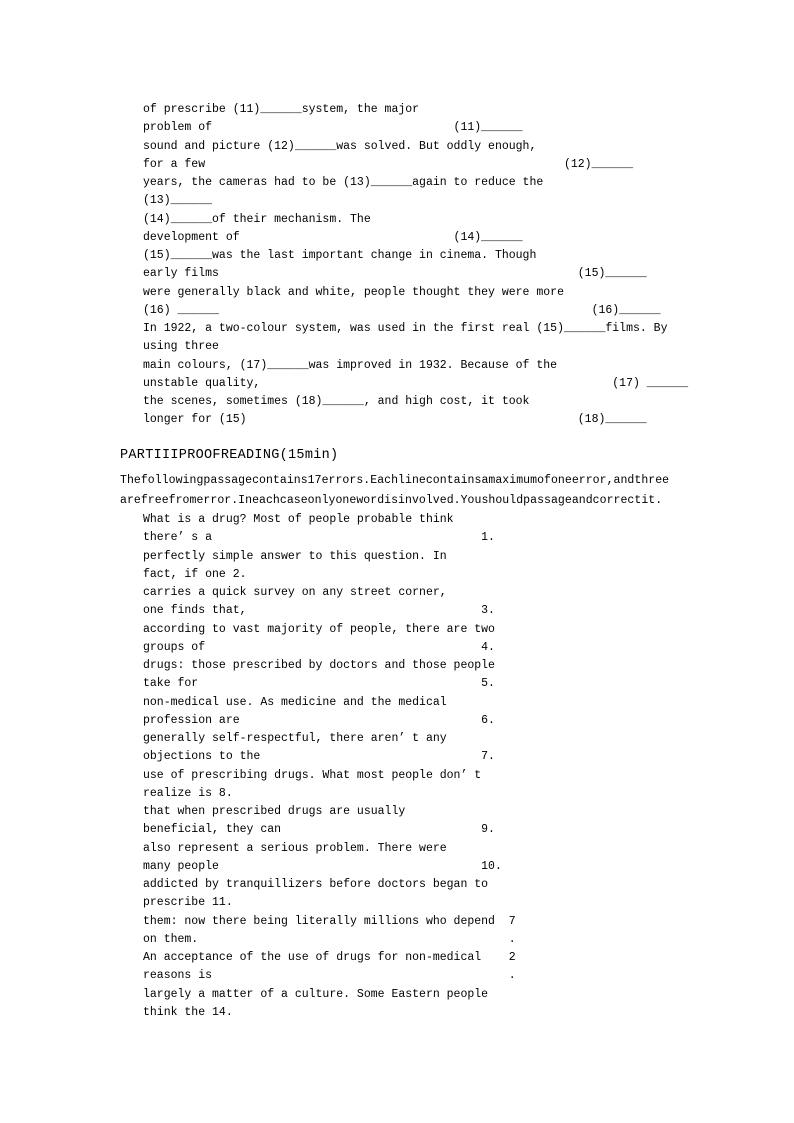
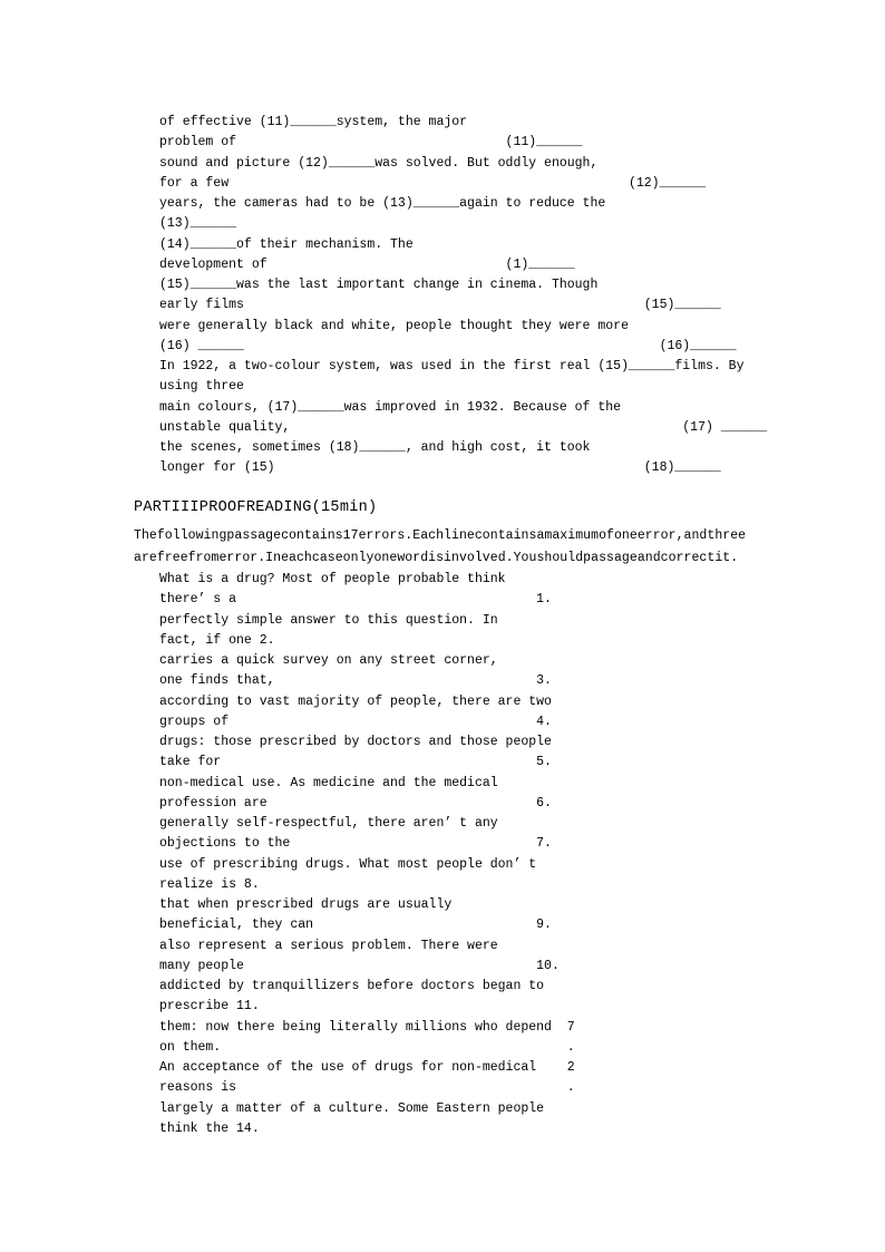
- of prescribe (11)______system, the major
+ of effective (11)______system, the major
  problem of (11)______
  sound and picture (12)______was solved. But oddly enough,
  for a few (12)______
  years, the cameras had to be (13)______again to reduce the
  (13)______
  (14)______of their mechanism. The
- development of (14)______
+ development of (1)______
  (15)______was the last important change in cinema. Though
  early films (15)______
  were generally black and white, people thought they were more
  (16) ______ (16)______
  In 1922, a two-colour system, was used in the first real (15)______films. By
  using three
  main colours, (17)______was improved in 1932. Because of the
  unstable quality, (17) ______
  the scenes, sometimes (18)______, and high cost, it took
  longer for (15) (18)______
  PARTIIIPROOFREADING(15min)
  Thefollowingpassagecontains17errors.Eachlinecontainsamaximumofoneerror,andthree
  arefreefromerror.Ineachcaseonlyonewordisinvolved.Youshouldpassageandcorrectit.
  What is a drug? Most of people probable think
  there’ s a 1.
  perfectly simple answer to this question. In
  fact, if one 2.
  carries a quick survey on any street corner,
  one finds that, 3.
  according to vast majority of people, there are two
  groups of 4.
  drugs: those prescribed by doctors and those people
  take for 5.
  non-medical use. As medicine and the medical
  profession are 6.
  generally self-respectful, there aren’ t any
  objections to the 7.
  use of prescribing drugs. What most people don’ t
  realize is 8.
  that when prescribed drugs are usually
  beneficial, they can 9.
  also represent a serious problem. There were
  many people 10.
  addicted by tranquillizers before doctors began to
  prescribe 11.
  them: now there being literally millions who depend 7
  on them. .
  An acceptance of the use of drugs for non-medical 2
  reasons is .
  largely a matter of a culture. Some Eastern people
  think the 14.
